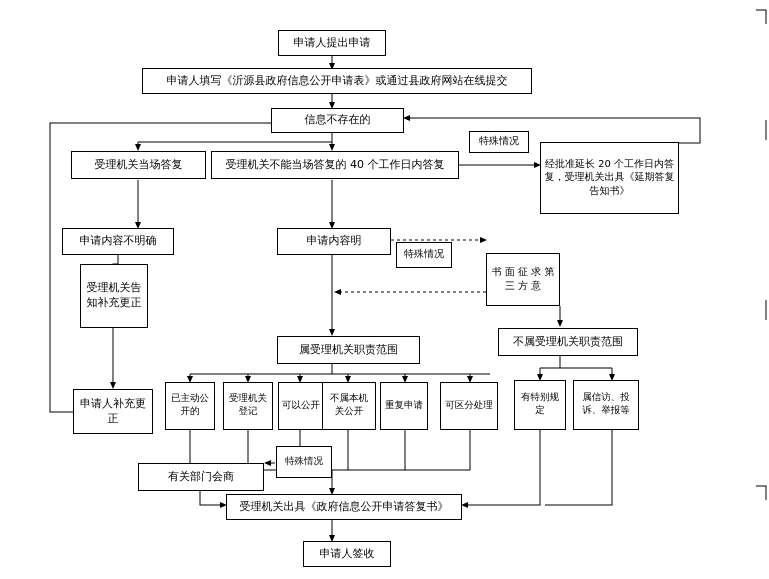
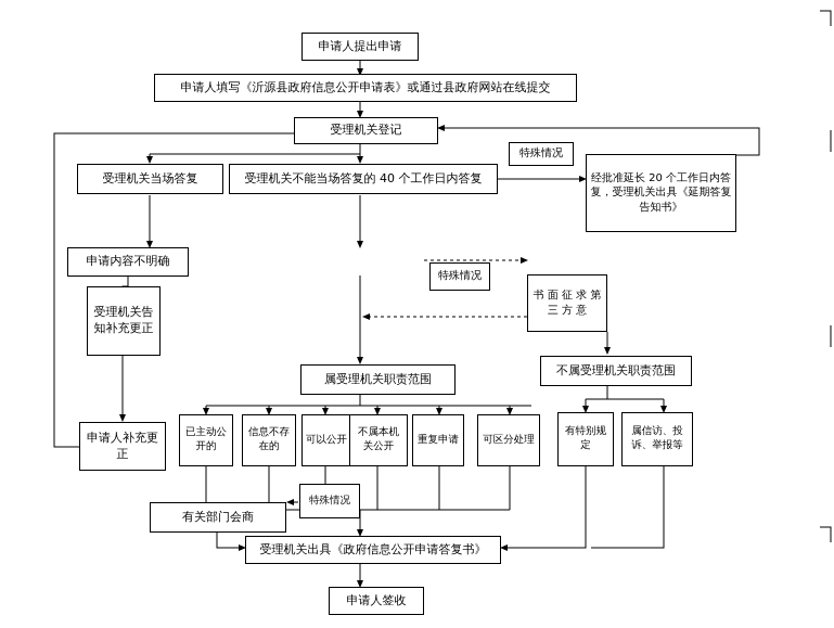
  申请人提出申请
  申请人填写《沂源县政府信息公开申请表》或通过县政府网站在线提交
- 信息不存在的
+ 受理机关登记
  受理机关当场答复
  受理机关不能当场答复的 40 个工作日内答复
  特殊情况
  经批准延长 20 个工作日内答复，受理机关出具《延期答复告知书》
  申请内容不明确
- 申请内容明
  特殊情况
  书 面 征 求 第 三 方 意
  受理机关告知补充更正
  属受理机关职责范围
  不属受理机关职责范围
  申请人补充更正
  已主动公开的
- 受理机关登记
+ 信息不存在的
  可以公开
  不属本机关公开
  重复申请
  可区分处理
  有特别规定
  属信访、投诉、举报等
  特殊情况
  有关部门会商
  受理机关出具《政府信息公开申请答复书》
  申请人签收
